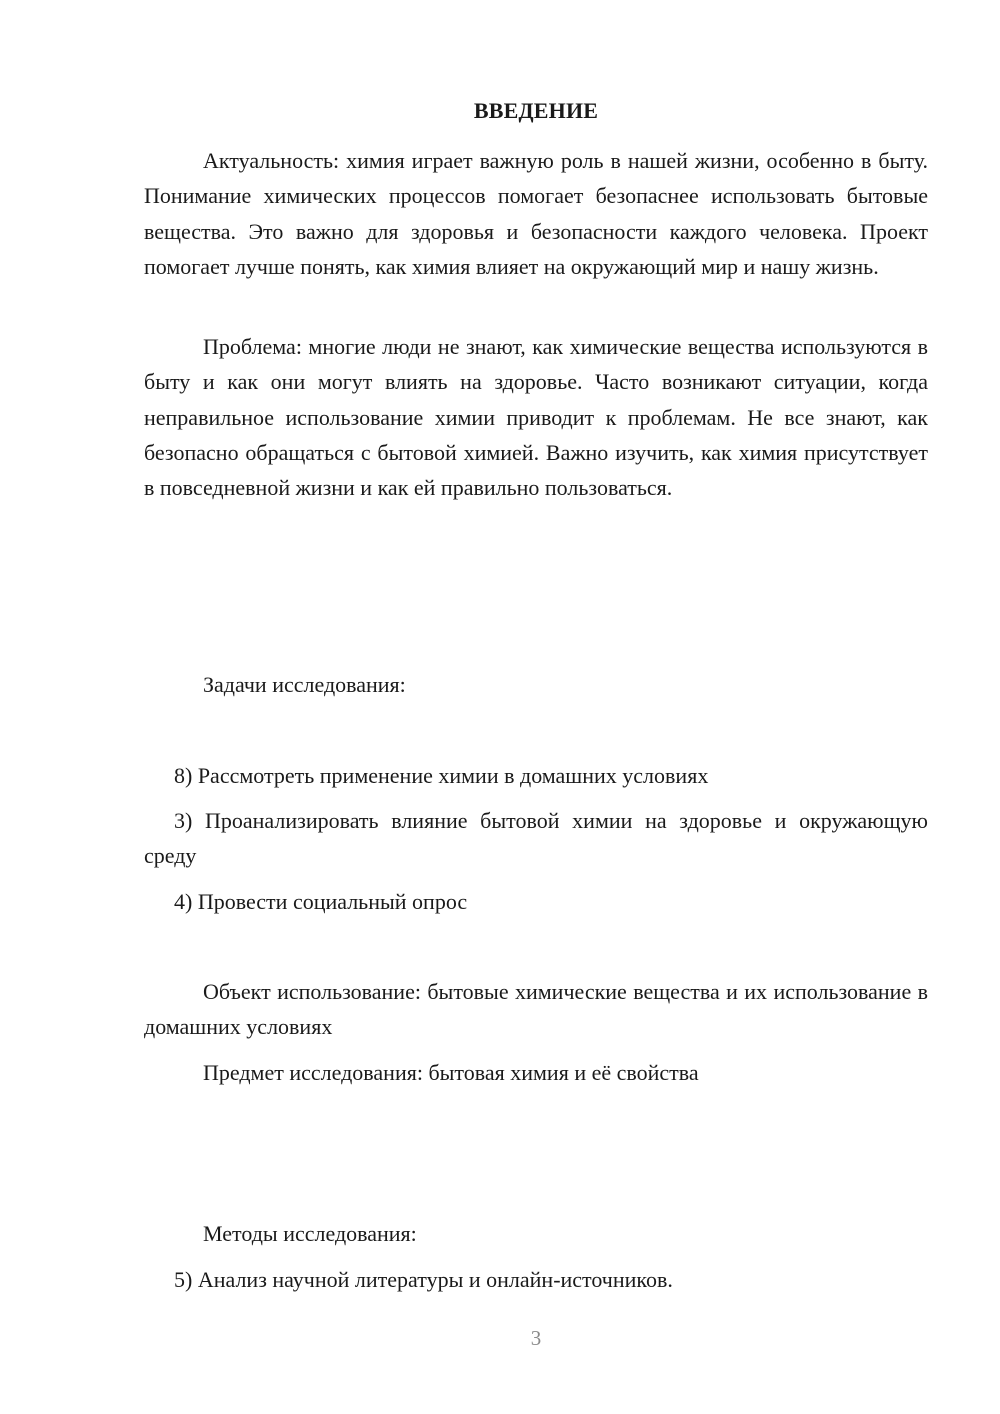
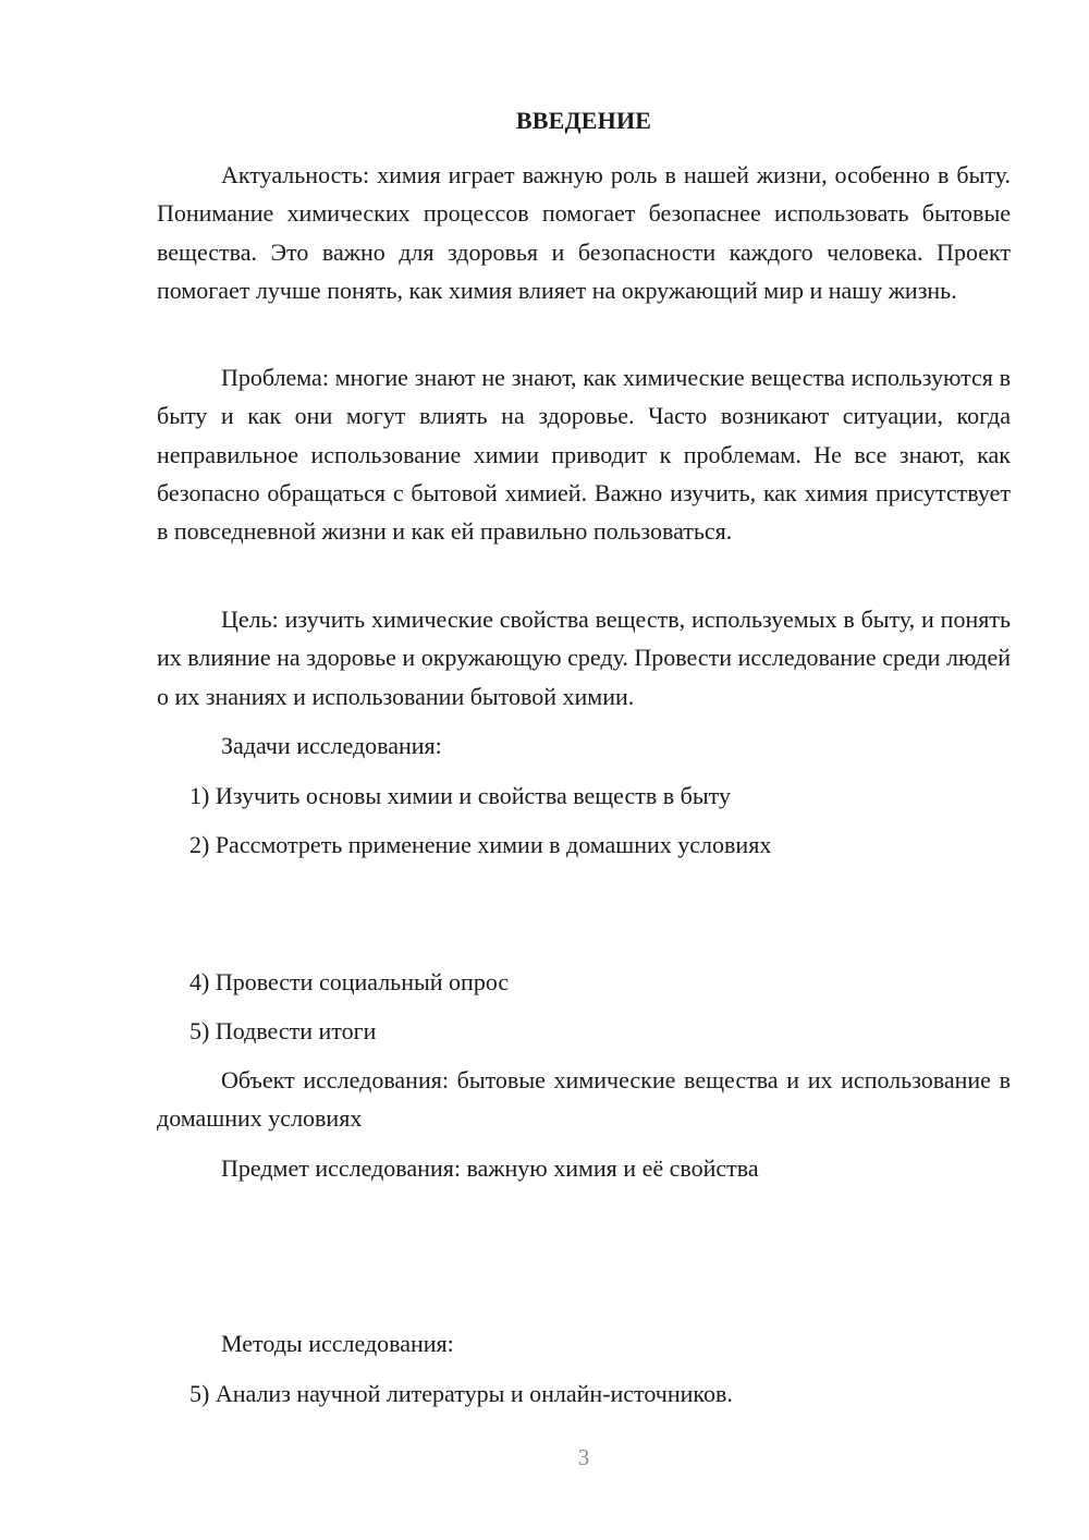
  ВВЕДЕНИЕ
  Актуальность: химия играет важную роль в нашей жизни, особенно в быту. Понимание химических процессов помогает безопаснее использовать бытовые вещества. Это важно для здоровья и безопасности каждого человека. Проект помогает лучше понять, как химия влияет на окружающий мир и нашу жизнь.
- Проблема: многие люди не знают, как химические вещества используются в быту и как они могут влиять на здоровье. Часто возникают ситуации, когда неправильное использование химии приводит к проблемам. Не все знают, как безопасно обращаться с бытовой химией. Важно изучить, как химия присутствует в повседневной жизни и как ей правильно пользоваться.
+ Проблема: многие знают не знают, как химические вещества используются в быту и как они могут влиять на здоровье. Часто возникают ситуации, когда неправильное использование химии приводит к проблемам. Не все знают, как безопасно обращаться с бытовой химией. Важно изучить, как химия присутствует в повседневной жизни и как ей правильно пользоваться.
+ Цель: изучить химические свойства веществ, используемых в быту, и понять их влияние на здоровье и окружающую среду. Провести исследование среди людей о их знаниях и использовании бытовой химии.
  Задачи исследования:
+ 1) Изучить основы химии и свойства веществ в быту
- 8) Рассмотреть применение химии в домашних условиях
+ 2) Рассмотреть применение химии в домашних условиях
- 3) Проанализировать влияние бытовой химии на здоровье и окружающую среду
  4) Провести социальный опрос
+ 5) Подвести итоги
- Объект использование: бытовые химические вещества и их использование в домашних условиях
+ Объект исследования: бытовые химические вещества и их использование в домашних условиях
- Предмет исследования: бытовая химия и её свойства
+ Предмет исследования: важную химия и её свойства
  Методы исследования:
  5) Анализ научной литературы и онлайн-источников.
  3
